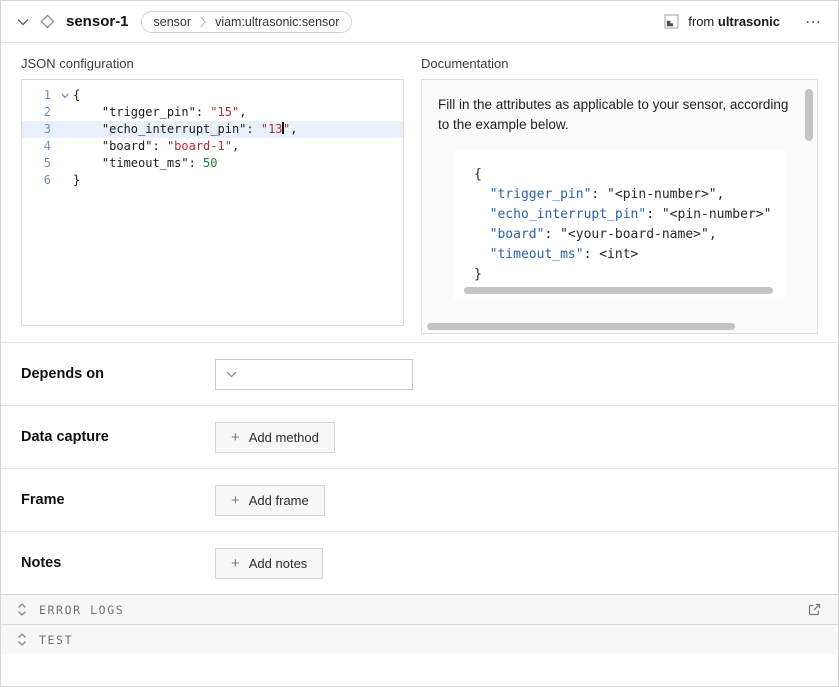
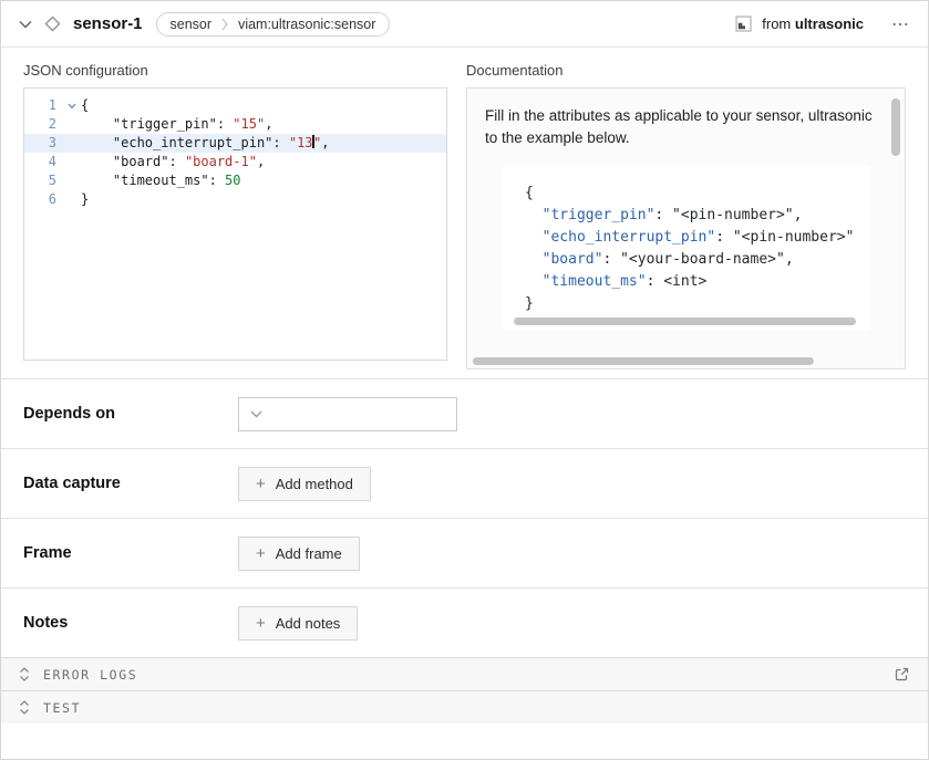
  sensor-1
  sensor
  viam:ultrasonic:sensor
  from ultrasonic
  ⋯
  JSON configuration
  1
  {
  2
  "trigger_pin": "15",
  3
  "echo_interrupt_pin": "13",
  4
  "board": "board-1",
  5
  "timeout_ms": 50
  6
  }
  Documentation
- Fill in the attributes as applicable to your sensor, according to the example below.
+ Fill in the attributes as applicable to your sensor, ultrasonic to the example below.
  { "trigger_pin": "<pin-number>", "echo_interrupt_pin": "<pin-number>" "board": "<your-board-name>", "timeout_ms": <int> }
  Depends on
  Data capture
  +
  Add method
  Frame
  +
  Add frame
  Notes
  +
  Add notes
  ERROR LOGS
  TEST
